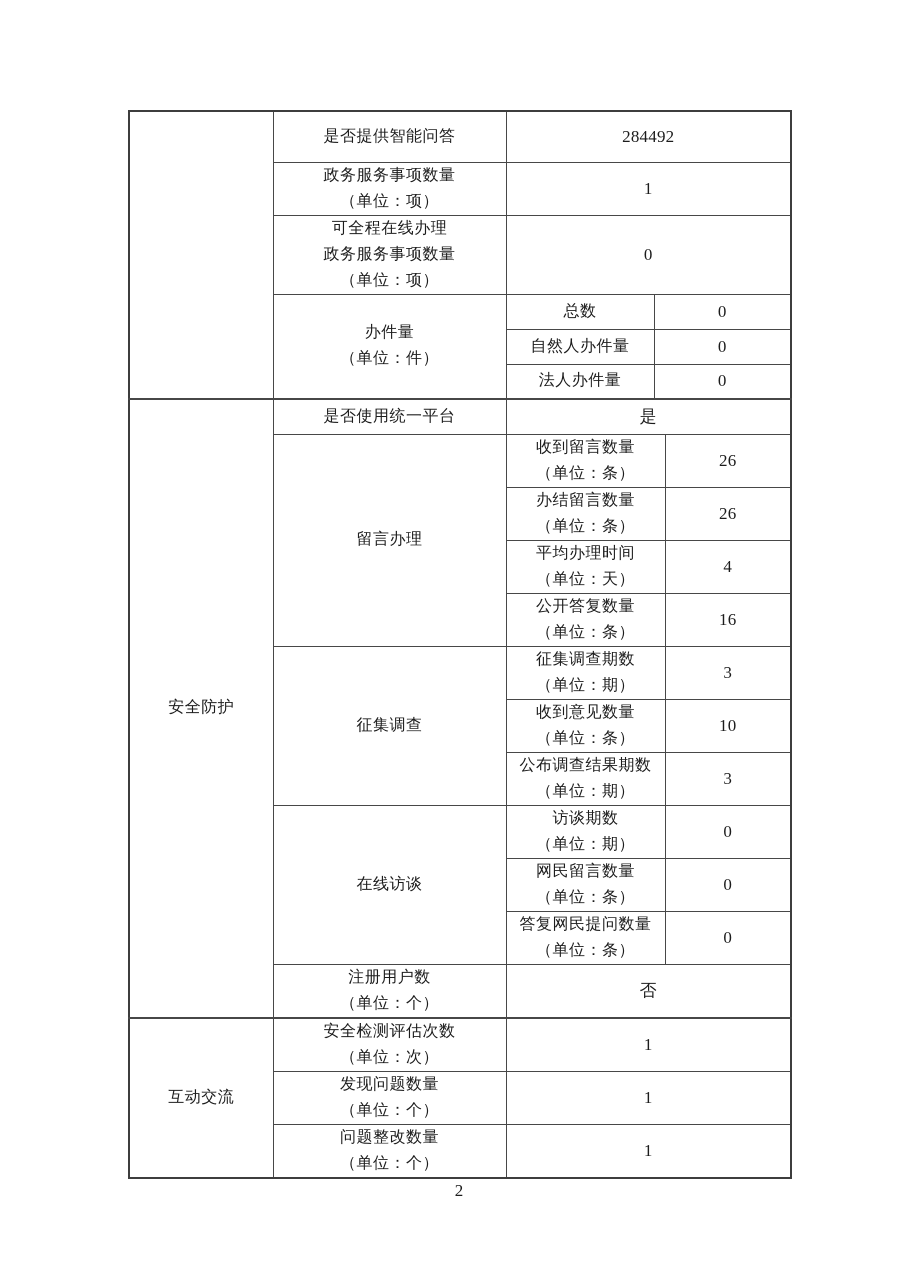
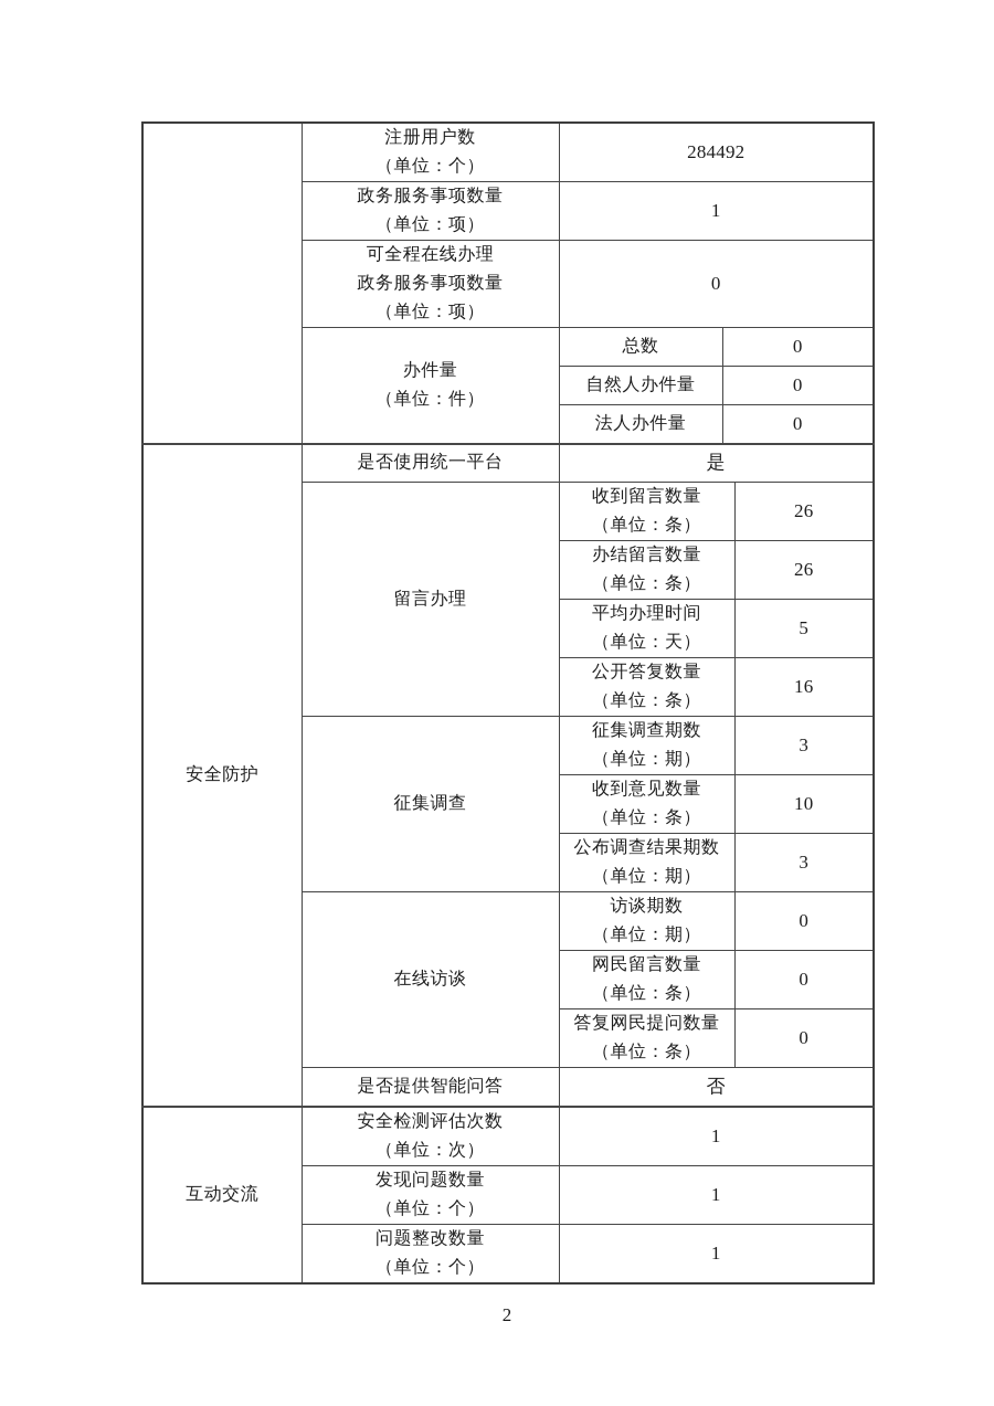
- 	是否提供智能问答	284492
+ 	注册用户数 （单位：个）	284492
  政务服务事项数量 （单位：项）	1
  可全程在线办理 政务服务事项数量 （单位：项）	0
  办件量 （单位：件）	总数	0
  自然人办件量	0
  法人办件量	0
  安全防护	是否使用统一平台	是
  留言办理	收到留言数量 （单位：条）	26
  办结留言数量 （单位：条）	26
- 平均办理时间 （单位：天）	4
+ 平均办理时间 （单位：天）	5
  公开答复数量 （单位：条）	16
  征集调查	征集调查期数 （单位：期）	3
  收到意见数量 （单位：条）	10
  公布调查结果期数 （单位：期）	3
  在线访谈	访谈期数 （单位：期）	0
  网民留言数量 （单位：条）	0
  答复网民提问数量 （单位：条）	0
- 注册用户数 （单位：个）	否
+ 是否提供智能问答	否
  互动交流	安全检测评估次数 （单位：次）	1
  发现问题数量 （单位：个）	1
  问题整改数量 （单位：个）	1
  2
